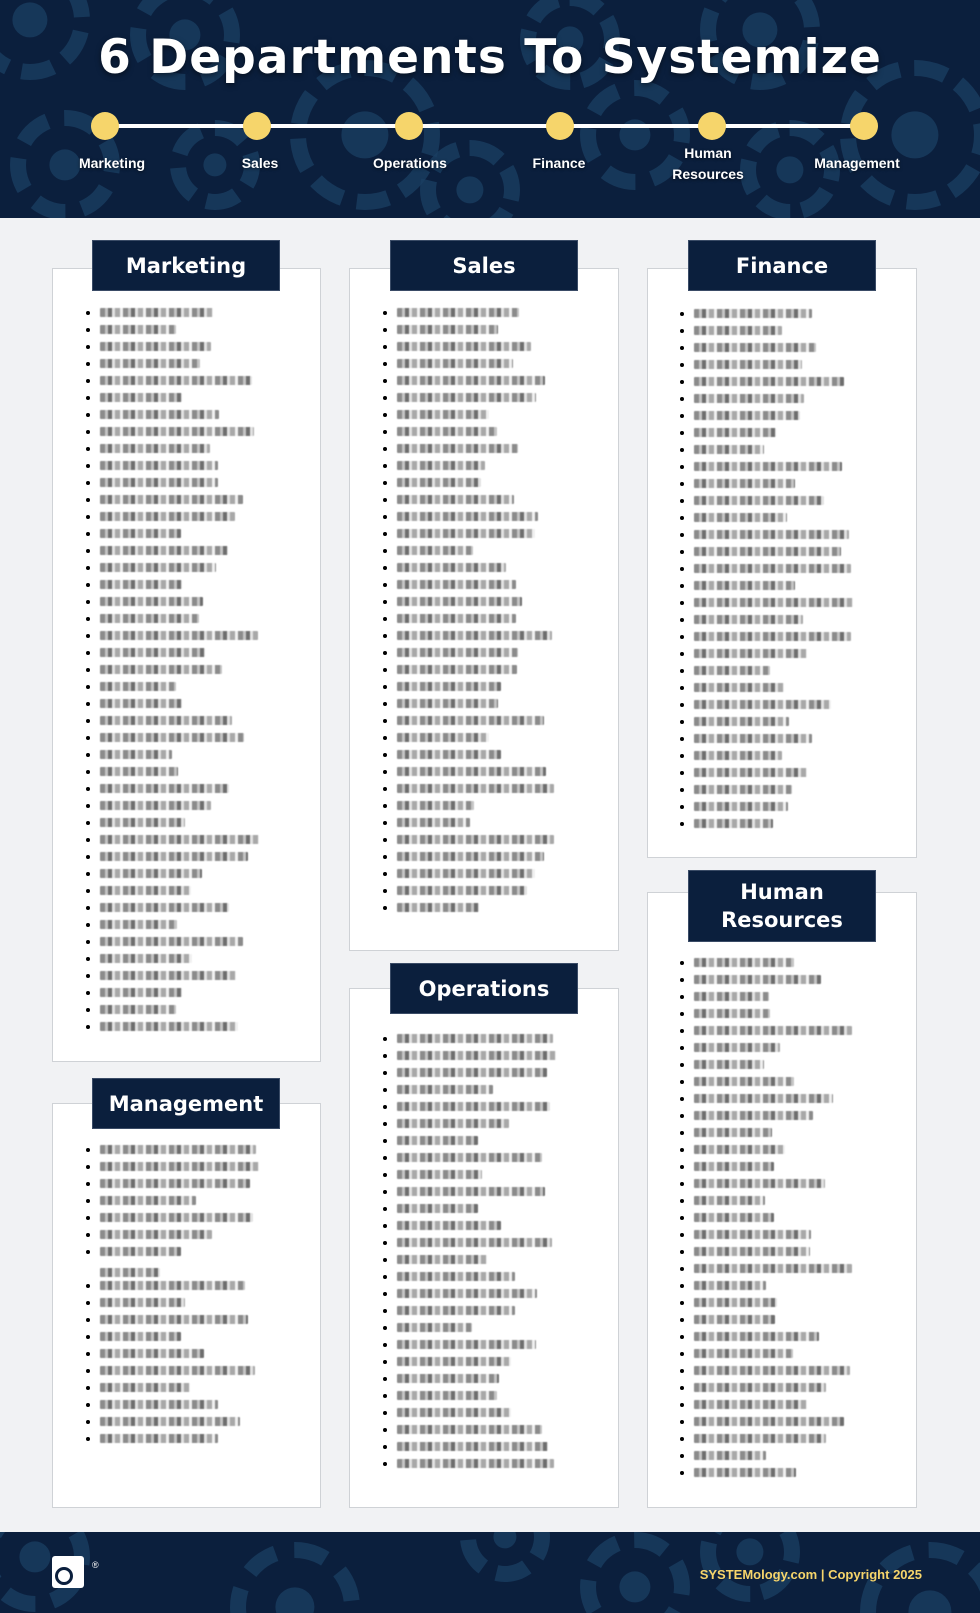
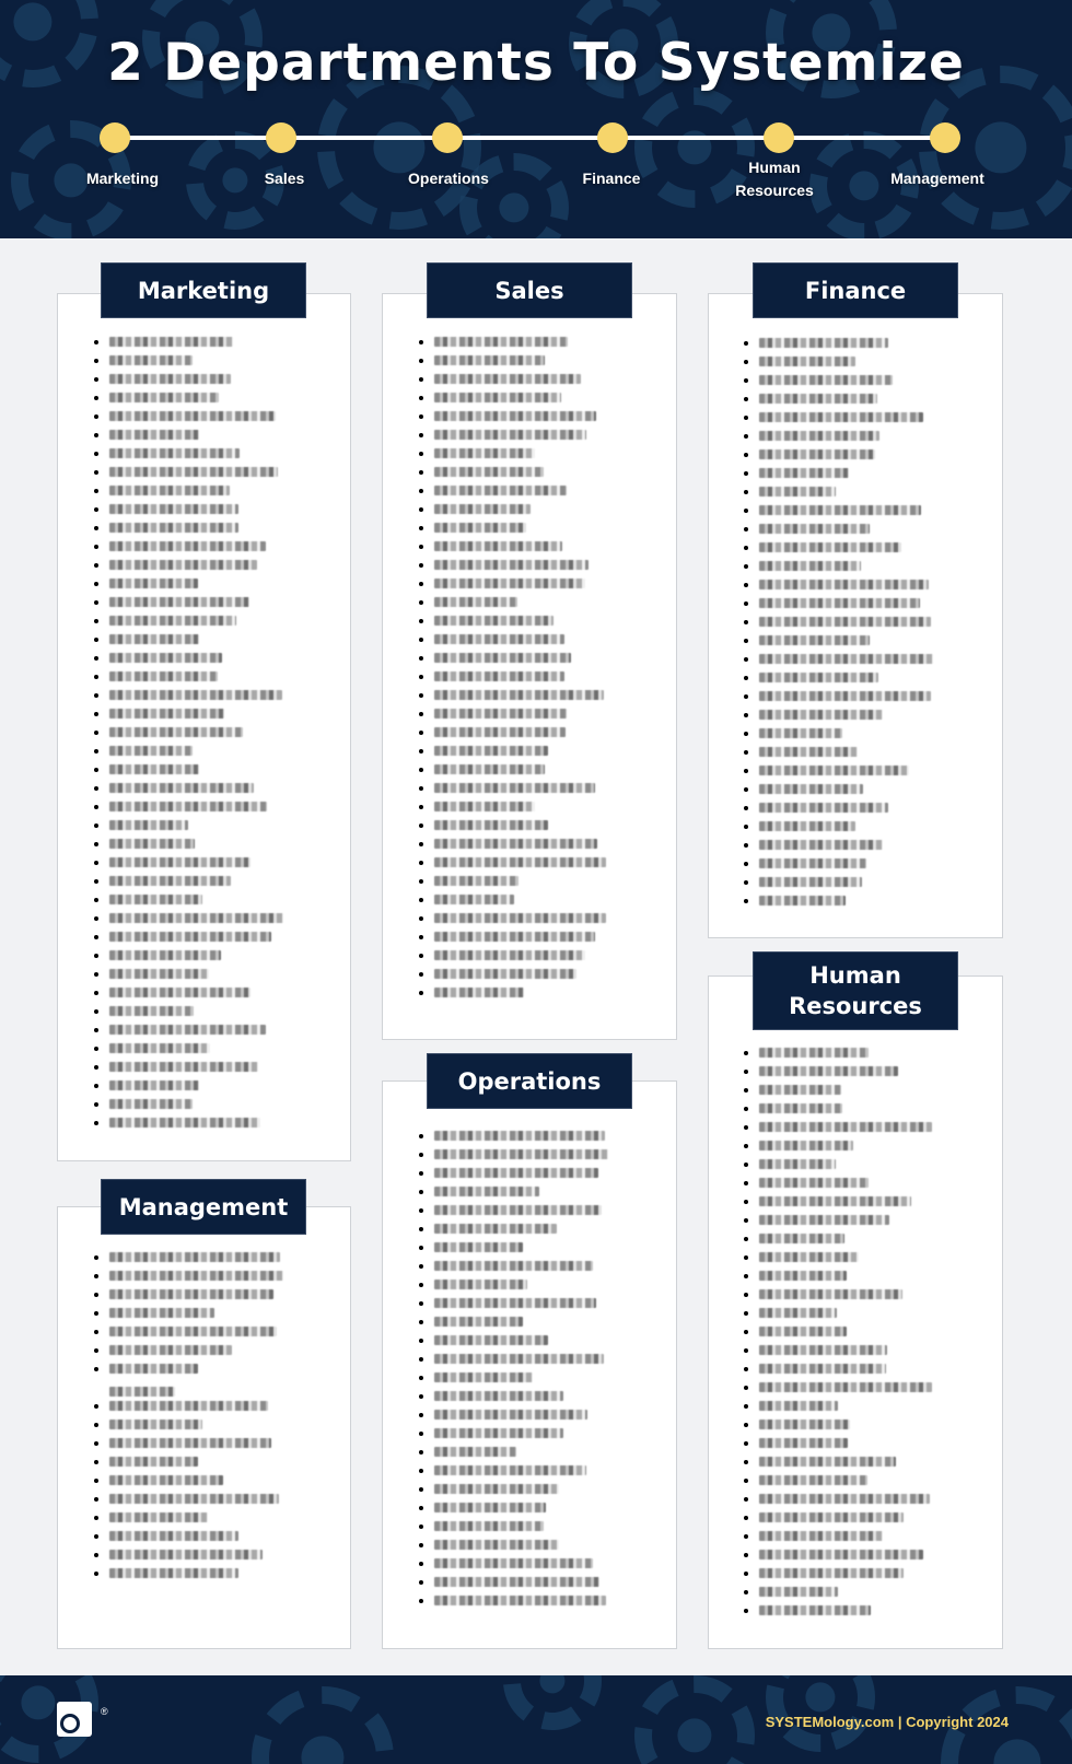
- 6 Departments To Systemize
+ 2 Departments To Systemize
  Marketing
  Sales
  Operations
  Finance
  Human Resources
  Management
  Marketing
  Sales
  Finance
  Operations
  Human Resources
  Management
  ®
- SYSTEMology.com | Copyright 2025
+ SYSTEMology.com | Copyright 2024
